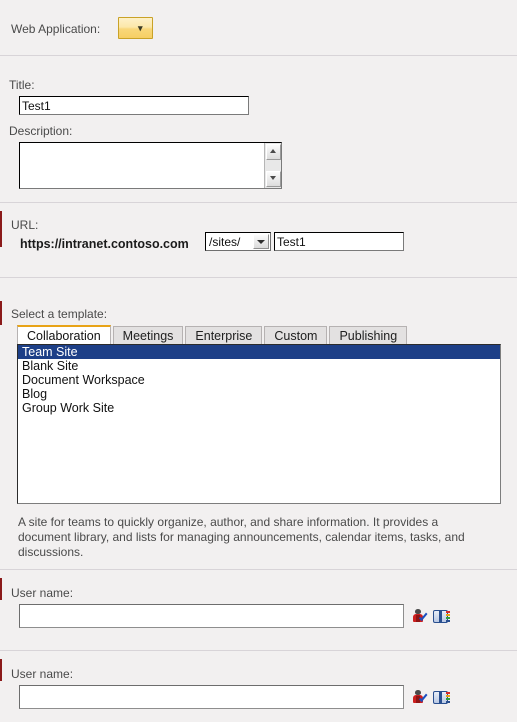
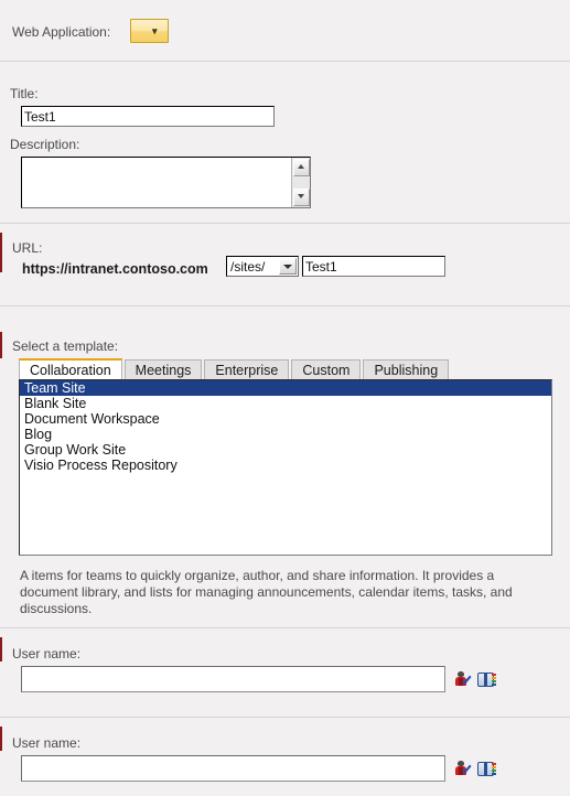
  Web Application:
  ▾
  Title:
  Test1
  Description:
  URL:
  https://intranet.contoso.com
  /sites/
  Test1
  Select a template:
  Collaboration
  Meetings
  Enterprise
  Custom
  Publishing
  Team Site
  Blank Site
  Document Workspace
  Blog
  Group Work Site
+ Visio Process Repository
- A site for teams to quickly organize, author, and share information. It provides a document library, and lists for managing announcements, calendar items, tasks, and discussions.
+ A items for teams to quickly organize, author, and share information. It provides a document library, and lists for managing announcements, calendar items, tasks, and discussions.
  User name:
  User name:
